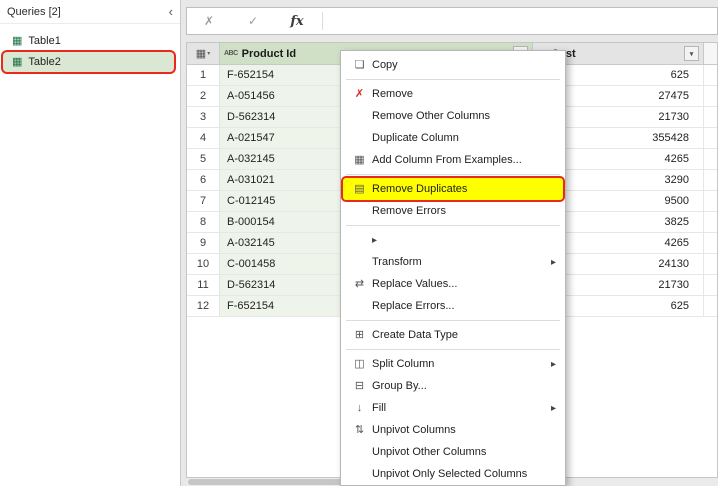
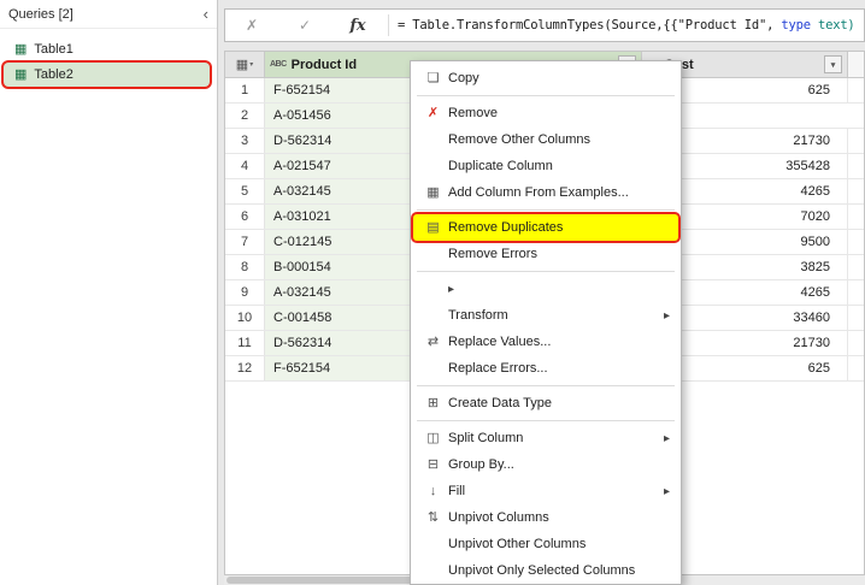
  Queries [2]
  ‹
  ▦
  Table1
  ▦
  Table2
  ✗
  ✓
  fx
+ = Table.TransformColumnTypes(Source,{{"Product Id", type text)
  ▦
  Product Id
  1
  F-652154
  625
  2
  A-051456
- 27475
  3
  D-562314
  21730
  4
  A-021547
  355428
  5
  A-032145
  4265
  6
  A-031021
- 3290
+ 7020
  7
  C-012145
  9500
  8
  B-000154
  3825
  9
  A-032145
  4265
  10
  C-001458
- 24130
+ 33460
  11
  D-562314
  21730
  12
  F-652154
  625
  ❏
  Copy
  ✗
  Remove
  Remove Other Columns
  Duplicate Column
  ▦
  Add Column From Examples...
  ▤
  Remove Duplicates
  Remove Errors
  ▸
  Transform
  ▸
  ⇄
  Replace Values...
  Replace Errors...
  ⊞
  Create Data Type
  ◫
  Split Column
  ▸
  ⊟
  Group By...
  ↓
  Fill
  ▸
  ⇅
  Unpivot Columns
  Unpivot Other Columns
  Unpivot Only Selected Columns
